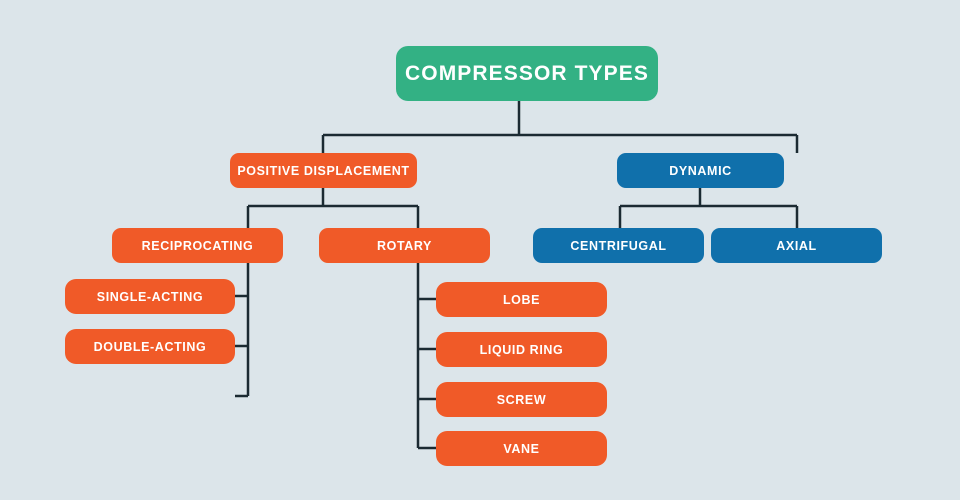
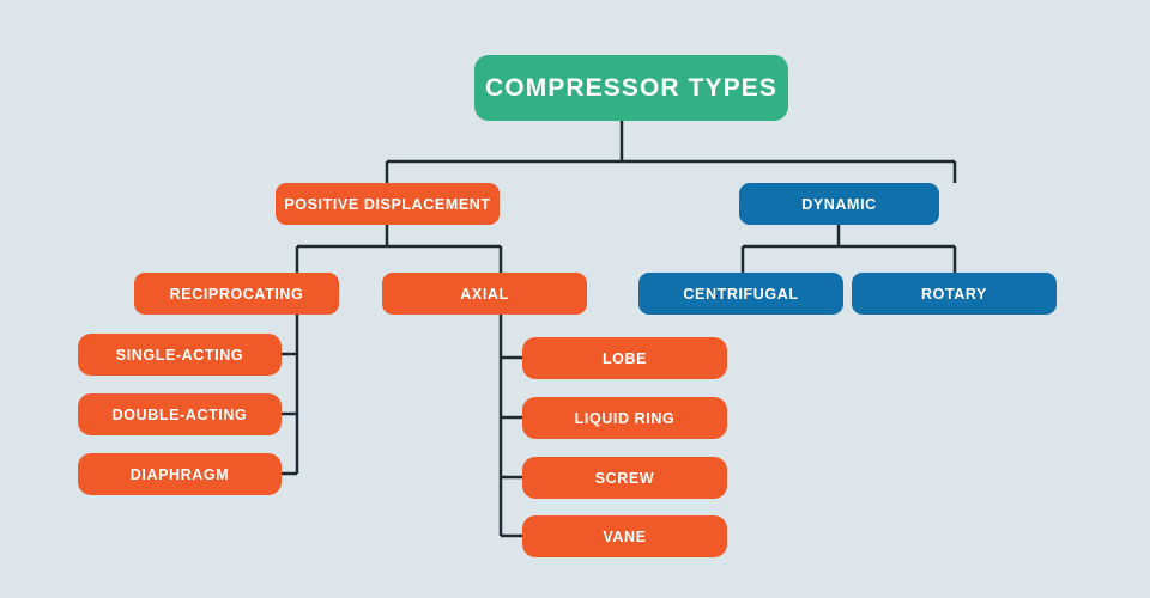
  COMPRESSOR TYPES
  POSITIVE DISPLACEMENT
  DYNAMIC
  RECIPROCATING
- ROTARY
+ AXIAL
  CENTRIFUGAL
- AXIAL
+ ROTARY
  SINGLE-ACTING
  DOUBLE-ACTING
+ DIAPHRAGM
  LOBE
  LIQUID RING
  SCREW
  VANE
